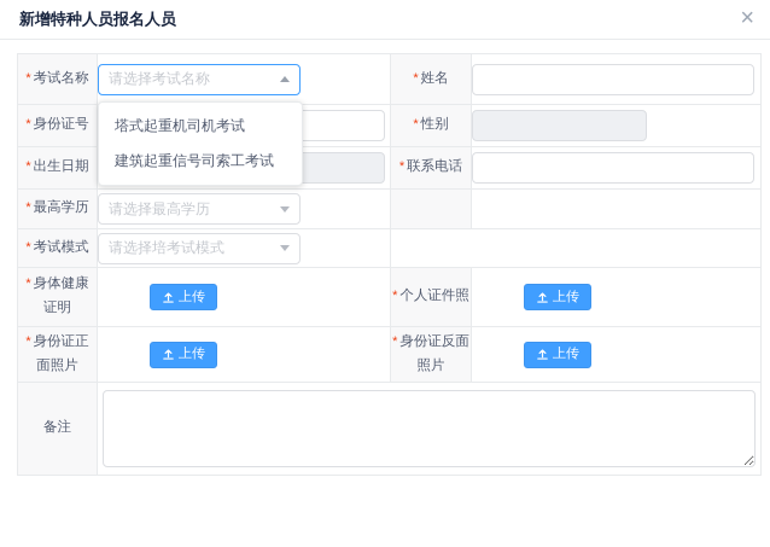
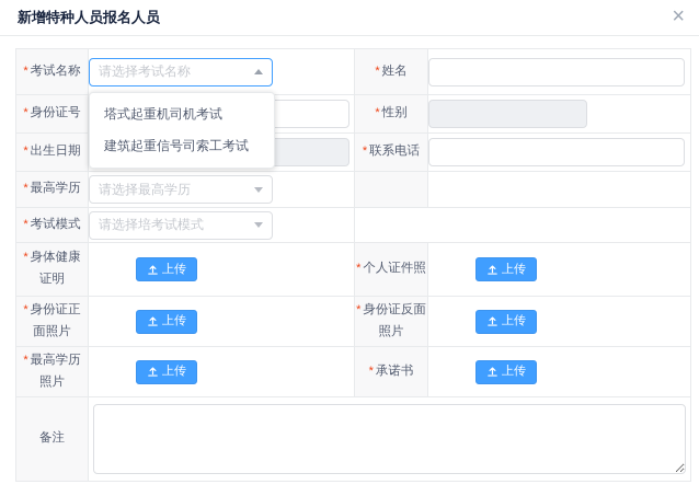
  新增特种人员报名人员
  ×
  * 考试名称	请选择考试名称 塔式起重机司机考试 建筑起重信号司索工考试	* 姓名
  * 身份证号		* 性别
  * 出生日期		* 联系电话
  * 最高学历	请选择最高学历
  * 考试模式	请选择培考试模式
  * 身体健康证明	上传	* 个人证件照	上传
  * 身份证正面照片	上传	* 身份证反面照片	上传
+ * 最高学历照片	上传	* 承诺书	上传
  备注
